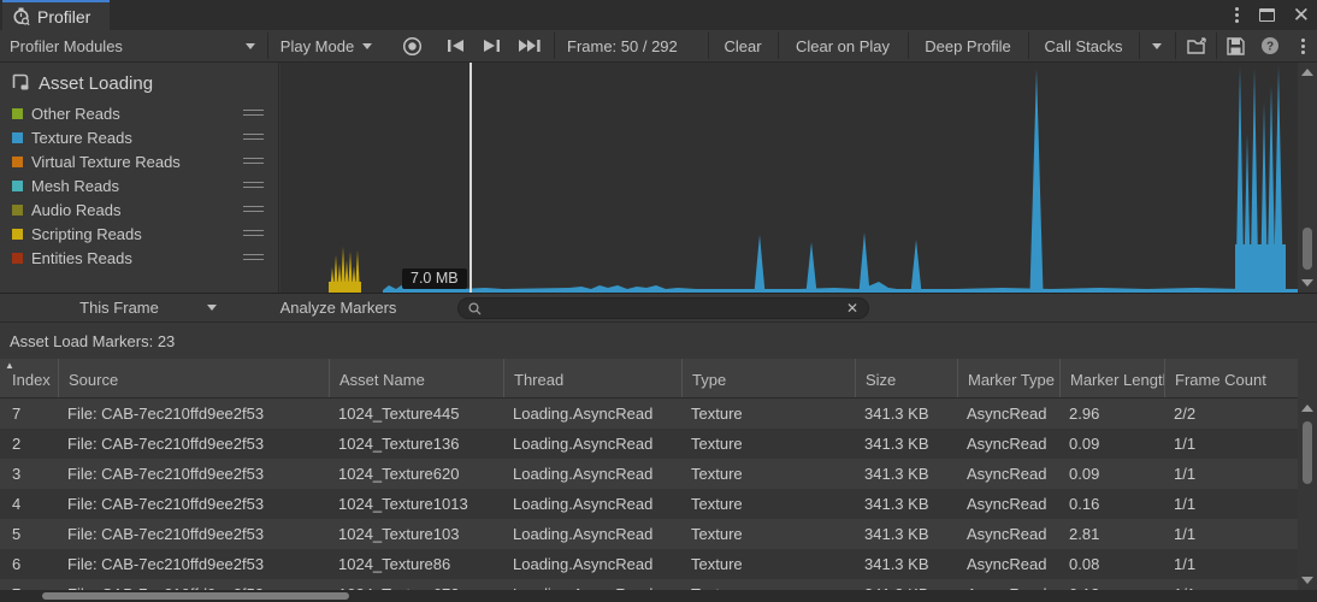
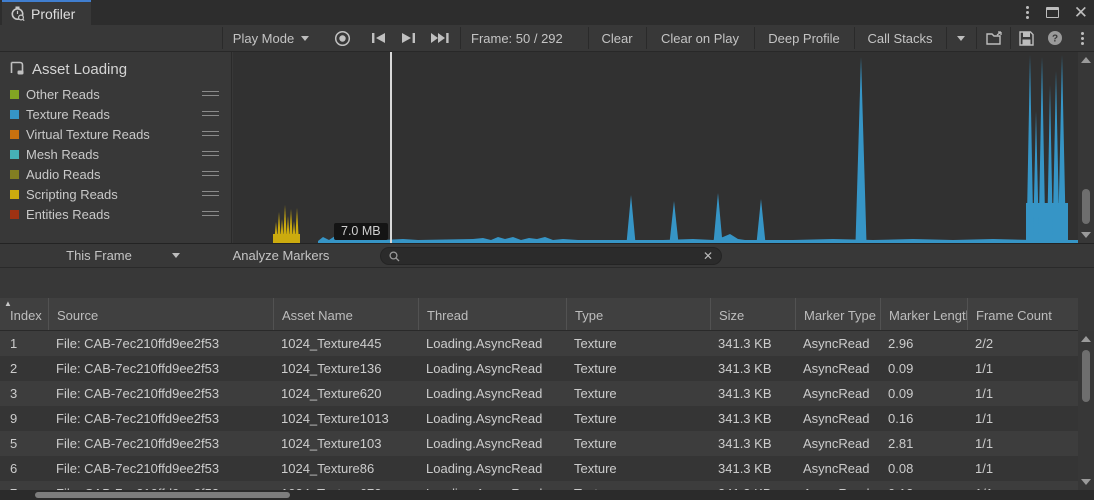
  Profiler
  ✕
- Profiler Modules
  Play Mode
  Frame: 50 / 292
  Clear
  Clear on Play
  Deep Profile
  Call Stacks
  ?
  Asset Loading
  Other Reads
  Texture Reads
  Virtual Texture Reads
  Mesh Reads
  Audio Reads
  Scripting Reads
  Entities Reads
  7.0 MB
  This Frame
  Analyze Markers
  ✕
- Asset Load Markers: 23
  ▲
  Index
  Source
  Asset Name
  Thread
  Type
  Size
  Marker Type
  Marker Lengt
  Frame Count
- 7
+ 1
  File: CAB-7ec210ffd9ee2f53
  1024_Texture445
  Loading.AsyncRead
  Texture
  341.3 KB
  AsyncRead
  2.96
  2/2
  2
  File: CAB-7ec210ffd9ee2f53
  1024_Texture136
  Loading.AsyncRead
  Texture
  341.3 KB
  AsyncRead
  0.09
  1/1
  3
  File: CAB-7ec210ffd9ee2f53
  1024_Texture620
  Loading.AsyncRead
  Texture
  341.3 KB
  AsyncRead
  0.09
  1/1
- 4
+ 9
  File: CAB-7ec210ffd9ee2f53
  1024_Texture1013
  Loading.AsyncRead
  Texture
  341.3 KB
  AsyncRead
  0.16
  1/1
  5
  File: CAB-7ec210ffd9ee2f53
  1024_Texture103
  Loading.AsyncRead
  Texture
  341.3 KB
  AsyncRead
  2.81
  1/1
  6
  File: CAB-7ec210ffd9ee2f53
  1024_Texture86
  Loading.AsyncRead
  Texture
  341.3 KB
  AsyncRead
  0.08
  1/1
